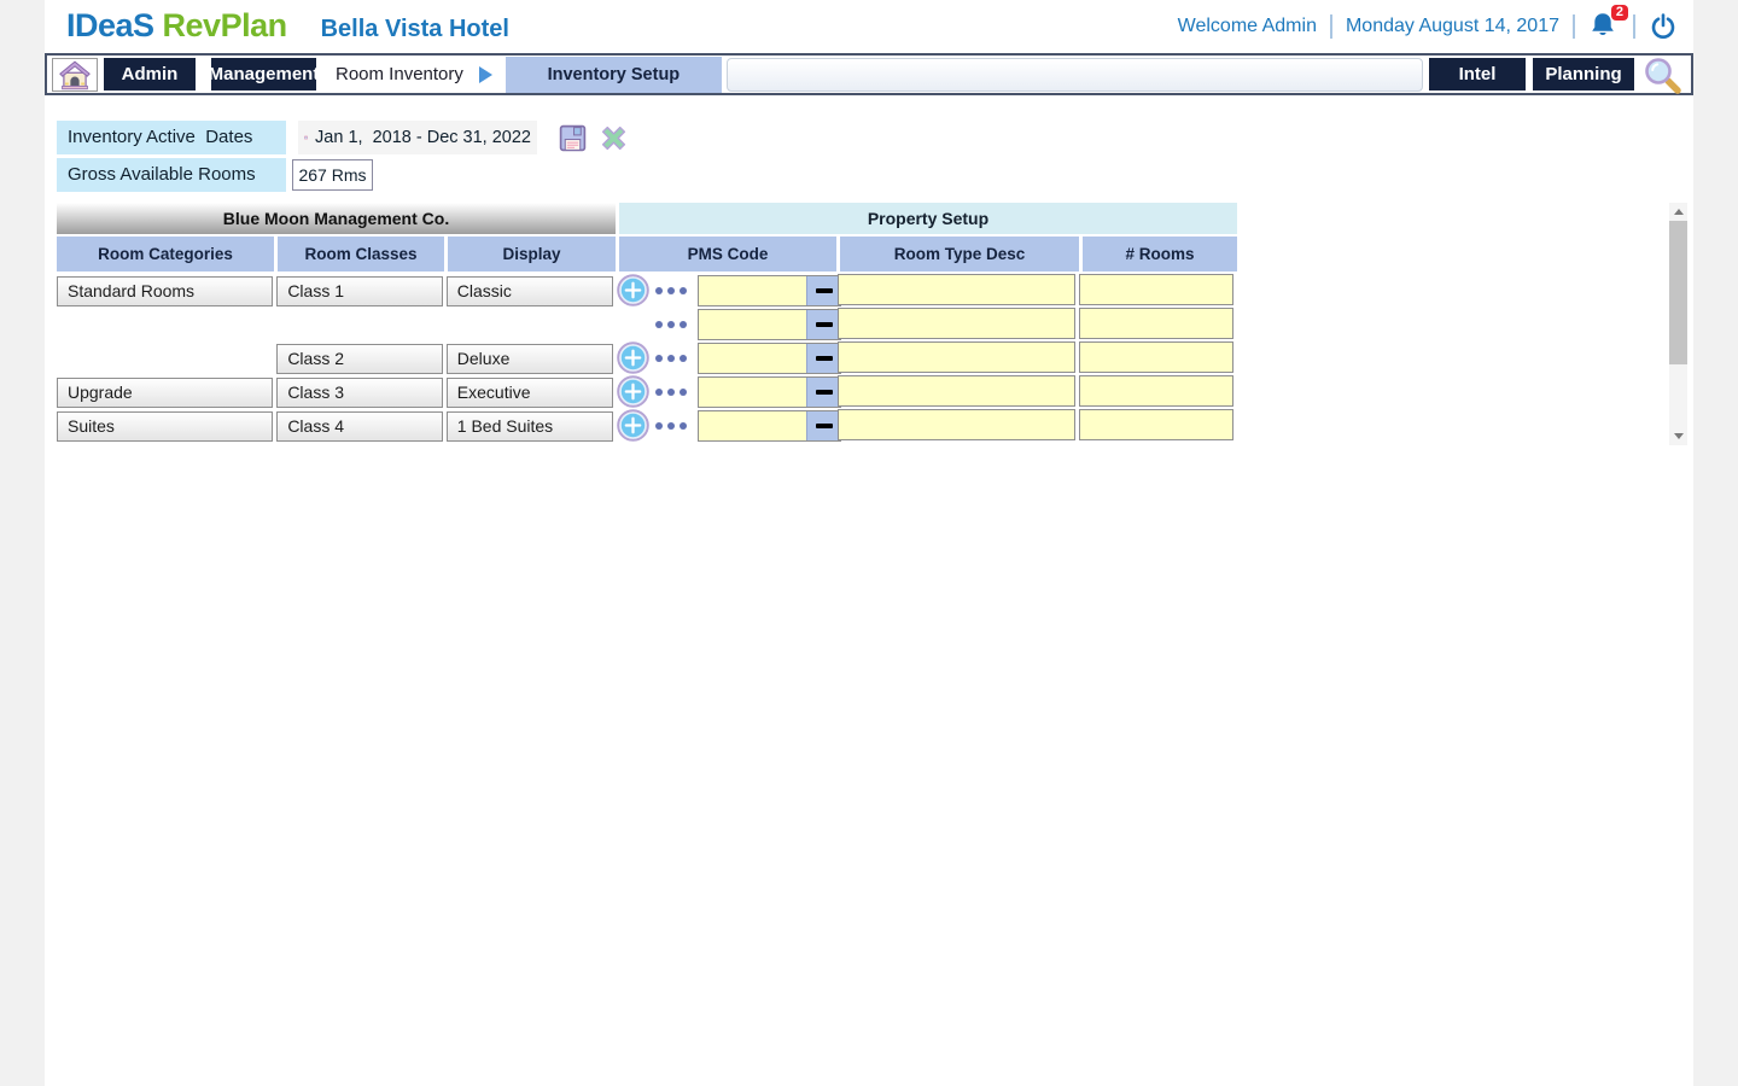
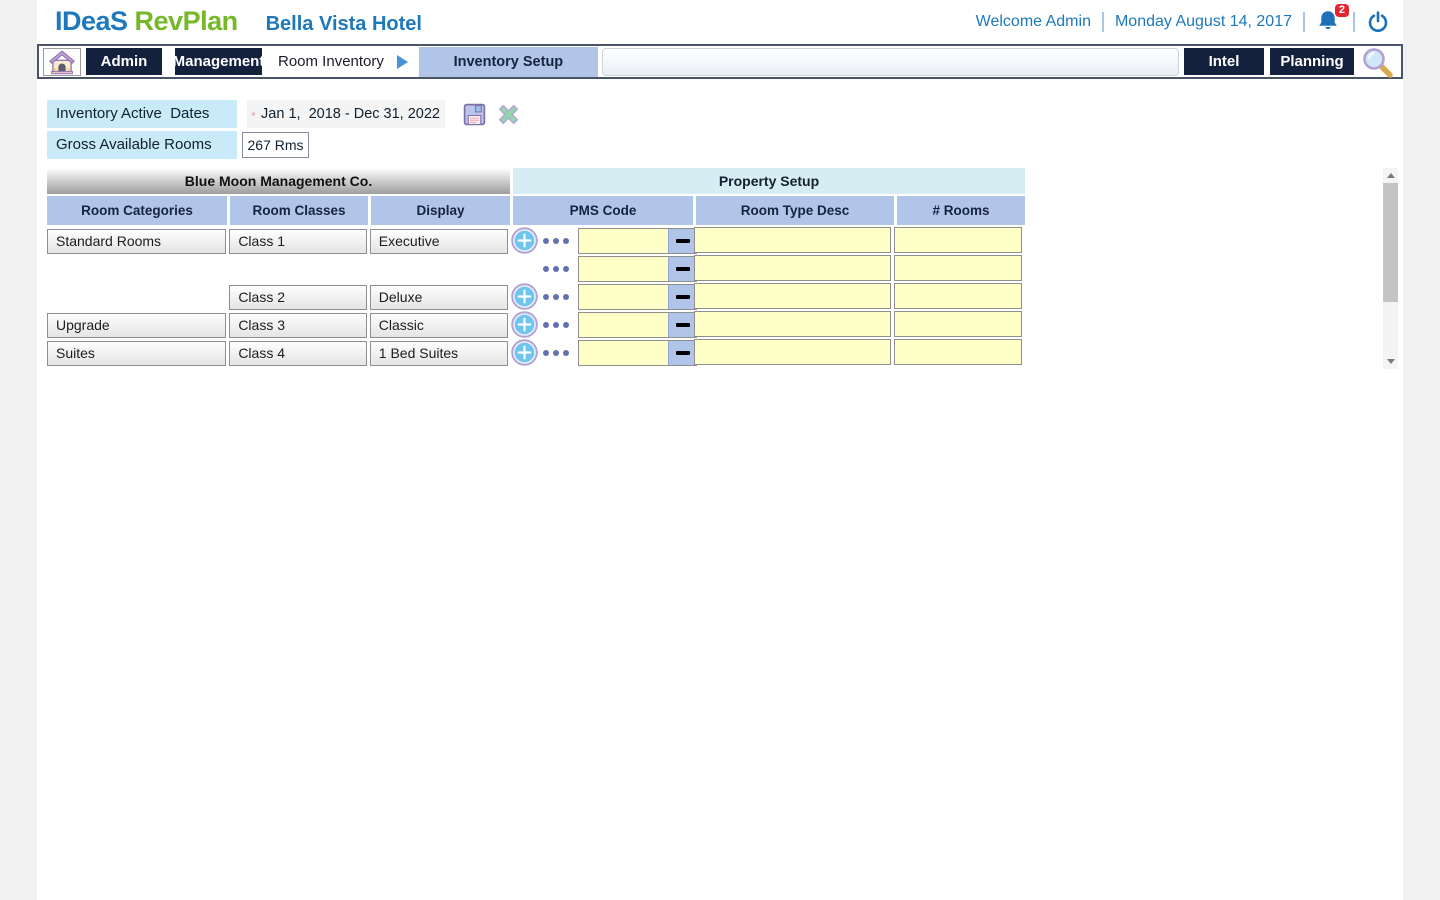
  IDeaS
  RevPlan
  Bella Vista Hotel
  Welcome Admin
  Monday August 14, 2017
  2
  Admin
  Management
  Room Inventory
  Inventory Setup
  Intel
  Planning
  Inventory Active Dates
  Jan 1, 2018 - Dec 31, 2022
  Gross Available Rooms
  267 Rms
  Blue Moon Management Co.
  Property Setup
  Room Categories
  Room Classes
  Display
  PMS Code
  Room Type Desc
  # Rooms
  Standard Rooms
  Class 1
- Classic
+ Executive
  Class 2
  Deluxe
  Upgrade
  Class 3
- Executive
+ Classic
  Suites
  Class 4
  1 Bed Suites
